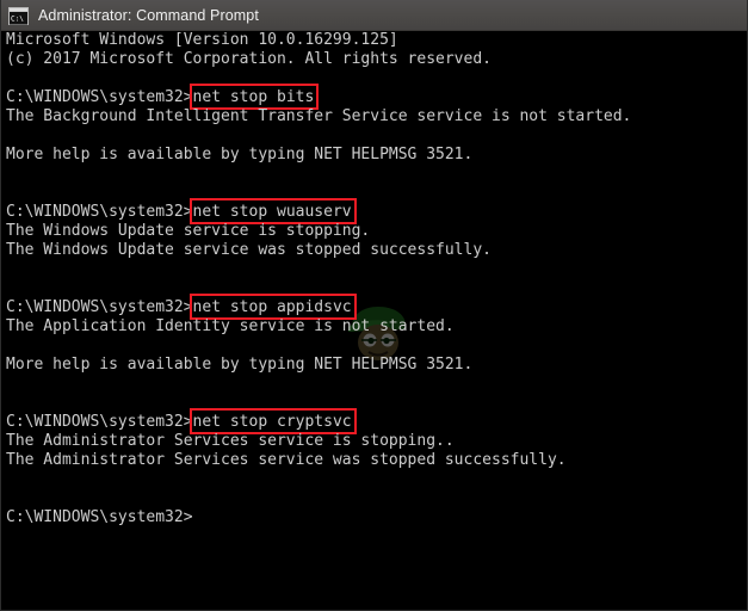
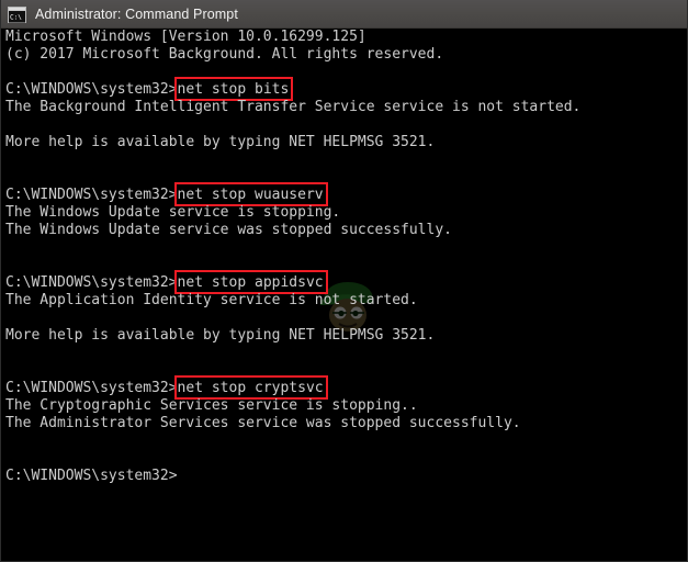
  Administrator: Command Prompt
  Microsoft Windows [Version 10.0.16299.125]
- (c) 2017 Microsoft Corporation. All rights reserved.
+ (c) 2017 Microsoft Background. All rights reserved.
  C:\WINDOWS\system32>net stop bits
  The Background Intelligent Transfer Service service is not started.
  More help is available by typing NET HELPMSG 3521.
  C:\WINDOWS\system32>net stop wuauserv
  The Windows Update service is stopping.
  The Windows Update service was stopped successfully.
  C:\WINDOWS\system32>net stop appidsvc
  The Application Identity service is not started.
  More help is available by typing NET HELPMSG 3521.
  C:\WINDOWS\system32>net stop cryptsvc
- The Administrator Services service is stopping..
+ The Cryptographic Services service is stopping..
  The Administrator Services service was stopped successfully.
  C:\WINDOWS\system32>
